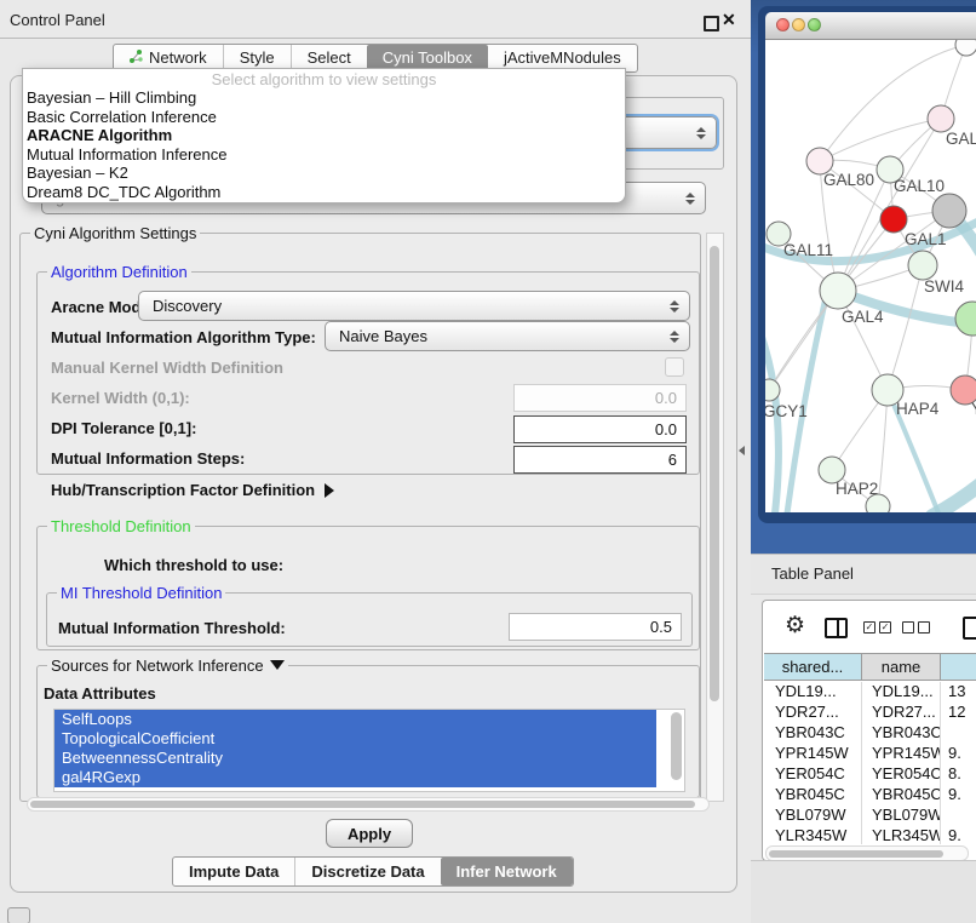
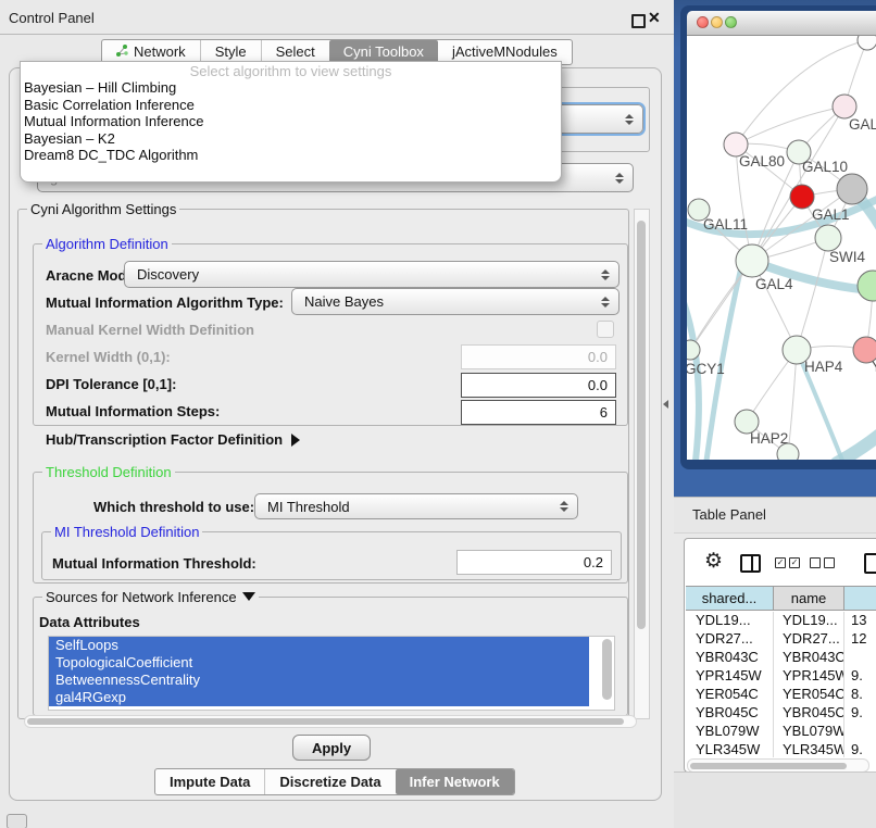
  Control Panel
  ✕
  Network
  Style
  Select
  Cyni Toolbox
  jActiveMNodules
  Select algorithm to view settings
  Bayesian – Hill Climbing
  Basic Correlation Inference
- ARACNE Algorithm
  Mutual Information Inference
  Bayesian – K2
  Dream8 DC_TDC Algorithm
  Cyni Algorithm Settings
  Algorithm Definition
  Aracne Mod
  Discovery
  Mutual Information Algorithm Type:
  Naive Bayes
  Manual Kernel Width Definition
  Kernel Width (0,1):
  0.0
  DPI Tolerance [0,1]:
  0.0
  Mutual Information Steps:
  6
  Hub/Transcription Factor Definition
  Threshold Definition
  Which threshold to use:
+ MI Threshold
  MI Threshold Definition
  Mutual Information Threshold:
- 0.5
+ 0.2
  Sources for Network Inference
  Data Attributes
  SelfLoops
  TopologicalCoefficient
  BetweennessCentrality
  gal4RGexp
  Apply
  Impute Data
  Discretize Data
  Infer Network
  GAL
  GAL80
  GAL10
  GAL1
  GAL11
  SWI4
  GAL4
  GCY1
  HAP4
  HAP2
  Table Panel
  ⚙
  ✓
  ✓
  shared...
  name
  YDL19...
  YDL19...
  13
  YDR27...
  YDR27...
  12
  YBR043C
  YBR043C
  YPR145W
  YPR145W
  9.
  YER054C
  YER054C
  8.
  YBR045C
  YBR045C
  9.
  YBL079W
  YBL079W
  YLR345W
  YLR345W
  9.
